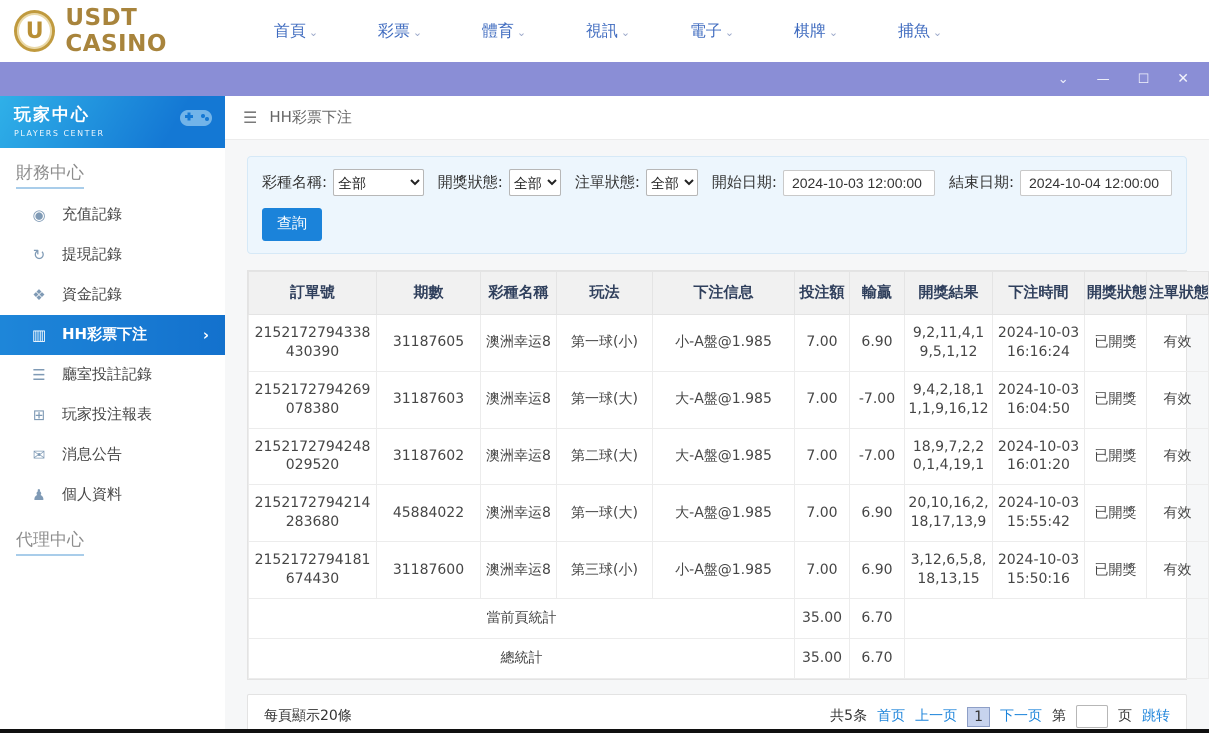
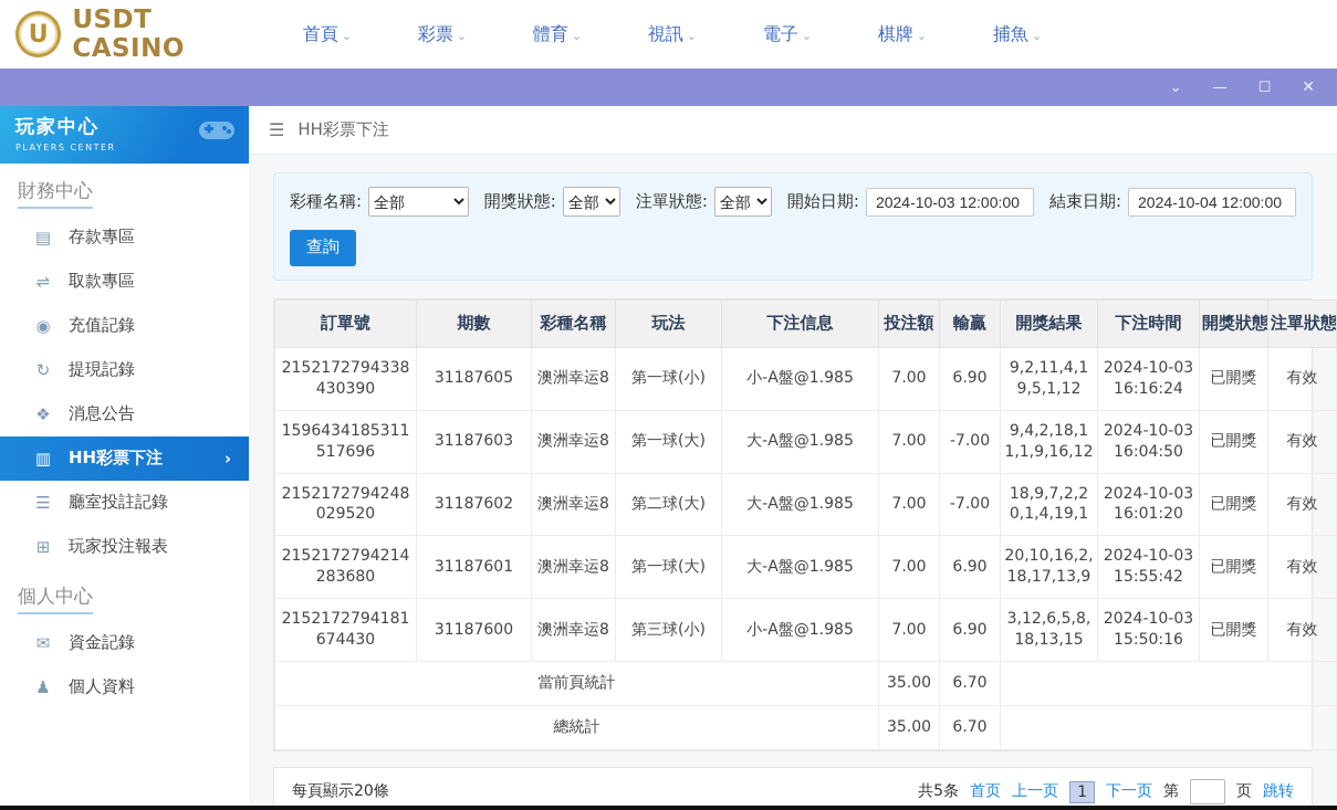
  U
  USDT CASINO
  首頁 ⌄
  彩票 ⌄
  體育 ⌄
  視訊 ⌄
  電子 ⌄
  棋牌 ⌄
  捕魚 ⌄
  ⌄
  —
  ☐
  ✕
  玩家中心
  PLAYERS CENTER
  財務中心
+ ▤
+ 存款專區
+ ⇌
+ 取款專區
  ◉
  充值記錄
  ↻
  提現記錄
  ❖
- 資金記錄
+ 消息公告
  ▥
  HH彩票下注
  ›
  ☰
  廳室投註記錄
  ⊞
  玩家投注報表
+ 個人中心
  ✉
- 消息公告
+ 資金記錄
  ♟
  個人資料
- 代理中心
  ☰
  HH彩票下注
  彩種名稱:
  全部
  開獎狀態:
  全部
  注單狀態:
  全部
  開始日期:
  2024-10-03 12:00:00
  結束日期:
  2024-10-04 12:00:00
  查詢
  訂單號	期數	彩種名稱	玩法	下注信息	投注額	輸贏	開獎結果	下注時間	開獎狀態	注單狀態
  2152172794338430390	31187605	澳洲幸运8	第一球(小)	小-A盤@1.985	7.00	6.90	9,2,11,4,19,5,1,12	2024-10-03 16:16:24	已開獎	有效
- 2152172794269078380	31187603	澳洲幸运8	第一球(大)	大-A盤@1.985	7.00	-7.00	9,4,2,18,11,1,9,16,12	2024-10-03 16:04:50	已開獎	有效
+ 1596434185311517696	31187603	澳洲幸运8	第一球(大)	大-A盤@1.985	7.00	-7.00	9,4,2,18,11,1,9,16,12	2024-10-03 16:04:50	已開獎	有效
  2152172794248029520	31187602	澳洲幸运8	第二球(大)	大-A盤@1.985	7.00	-7.00	18,9,7,2,20,1,4,19,1	2024-10-03 16:01:20	已開獎	有效
- 2152172794214283680	45884022	澳洲幸运8	第一球(大)	大-A盤@1.985	7.00	6.90	20,10,16,2,18,17,13,9	2024-10-03 15:55:42	已開獎	有效
+ 2152172794214283680	31187601	澳洲幸运8	第一球(大)	大-A盤@1.985	7.00	6.90	20,10,16,2,18,17,13,9	2024-10-03 15:55:42	已開獎	有效
  2152172794181674430	31187600	澳洲幸运8	第三球(小)	小-A盤@1.985	7.00	6.90	3,12,6,5,8,18,13,15	2024-10-03 15:50:16	已開獎	有效
  當前頁統計	35.00	6.70
  總統計	35.00	6.70
  每頁顯示20條
  共5条
  首页
  上一页
  1
  下一页
  第
  页
  跳转
